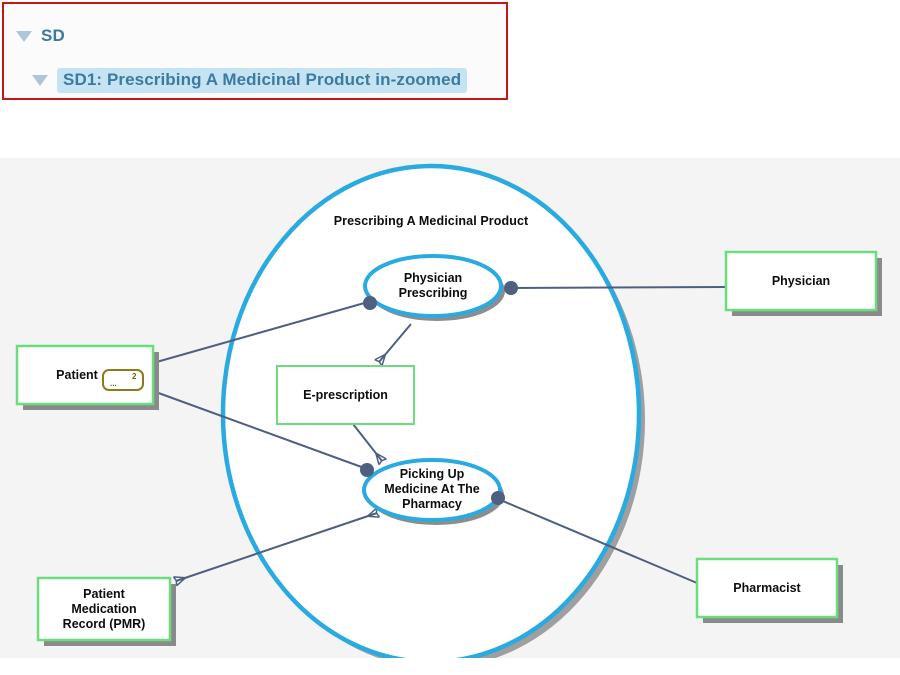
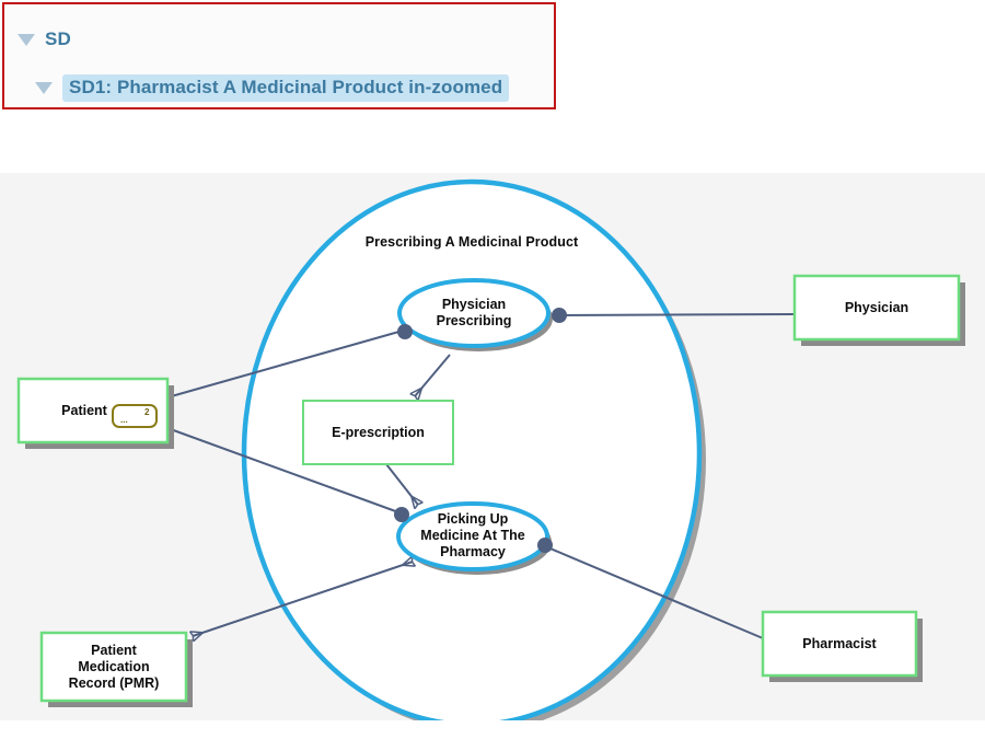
  SD
- SD1: Prescribing A Medicinal Product in-zoomed
+ SD1: Pharmacist A Medicinal Product in-zoomed
  Prescribing A Medicinal Product
  Physician
  Prescribing
  Picking Up
  Medicine At The
  Pharmacy
  E-prescription
  Physician
  Patient
  ...
  2
  Pharmacist
  Patient
  Medication
  Record (PMR)
